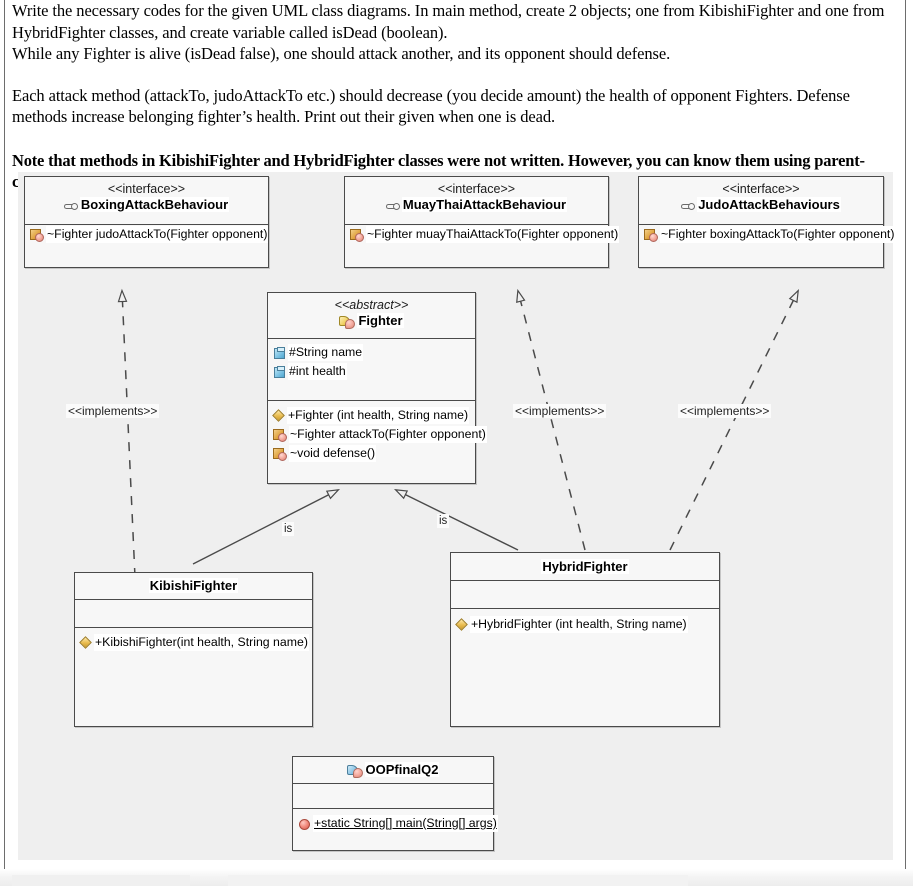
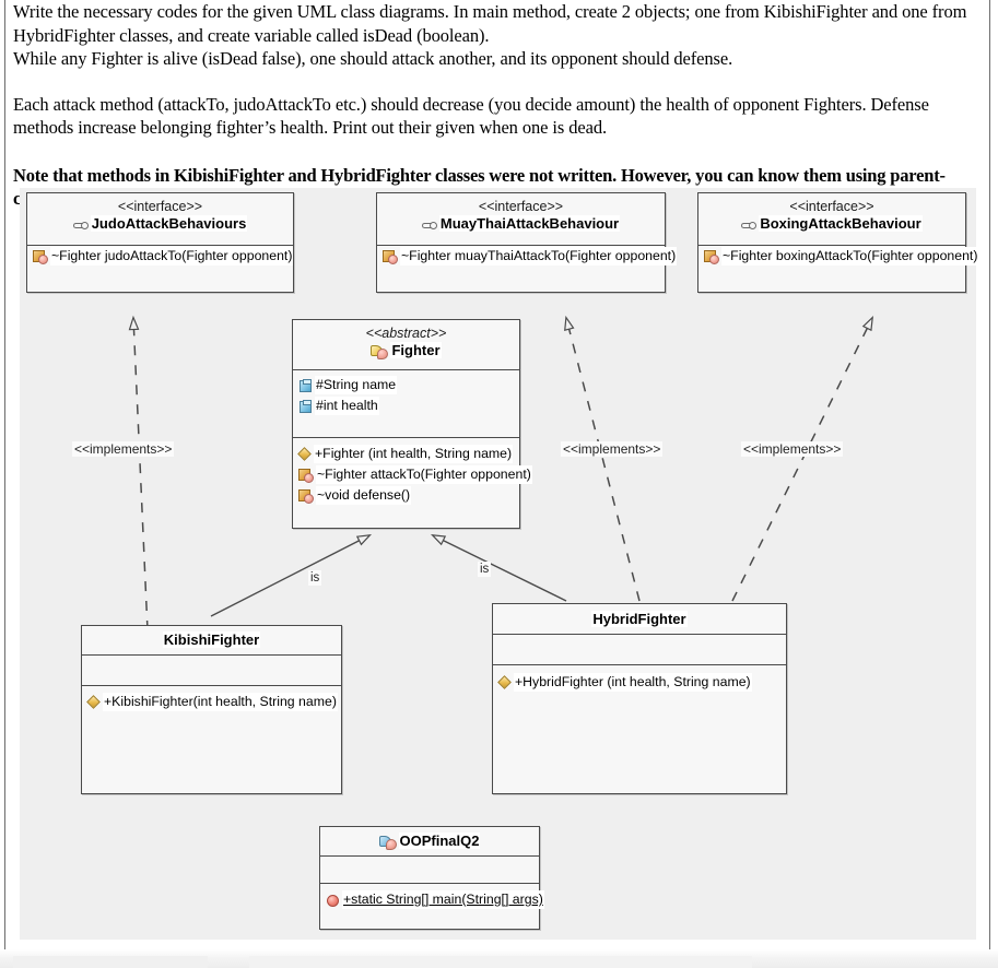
  Write the necessary codes for the given UML class diagrams. In main method, create 2 objects; one from KibishiFighter and one from HybridFighter classes, and create variable called isDead (boolean).
  While any Fighter is alive (isDead false), one should attack another, and its opponent should defense.
  Each attack method (attackTo, judoAttackTo etc.) should decrease (you decide amount) the health of opponent Fighters. Defense methods increase belonging fighter’s health. Print out their given when one is dead.
  <<interface>>
- BoxingAttackBehaviour
+ JudoAttackBehaviours
  ~Fighter judoAttackTo(Fighter opponent)
  <<interface>>
  MuayThaiAttackBehaviour
  ~Fighter muayThaiAttackTo(Fighter opponent)
  <<interface>>
- JudoAttackBehaviours
+ BoxingAttackBehaviour
  ~Fighter boxingAttackTo(Fighter opponent)
  <<abstract>>
  Fighter
  #String name
  #int health
  +Fighter (int health, String name)
  ~Fighter attackTo(Fighter opponent)
  ~void defense()
  KibishiFighter
  +KibishiFighter(int health, String name)
  HybridFighter
  +HybridFighter (int health, String name)
  OOPfinalQ2
  +static String[] main(String[] args)
  <<implements>>
  <<implements>>
  <<implements>>
  is
  is
